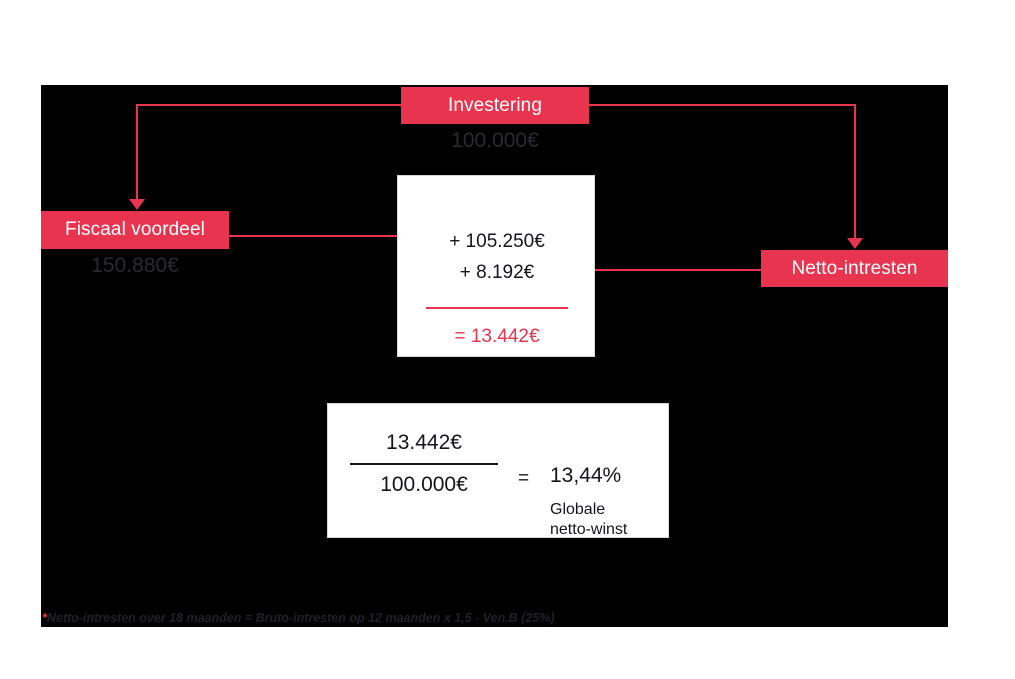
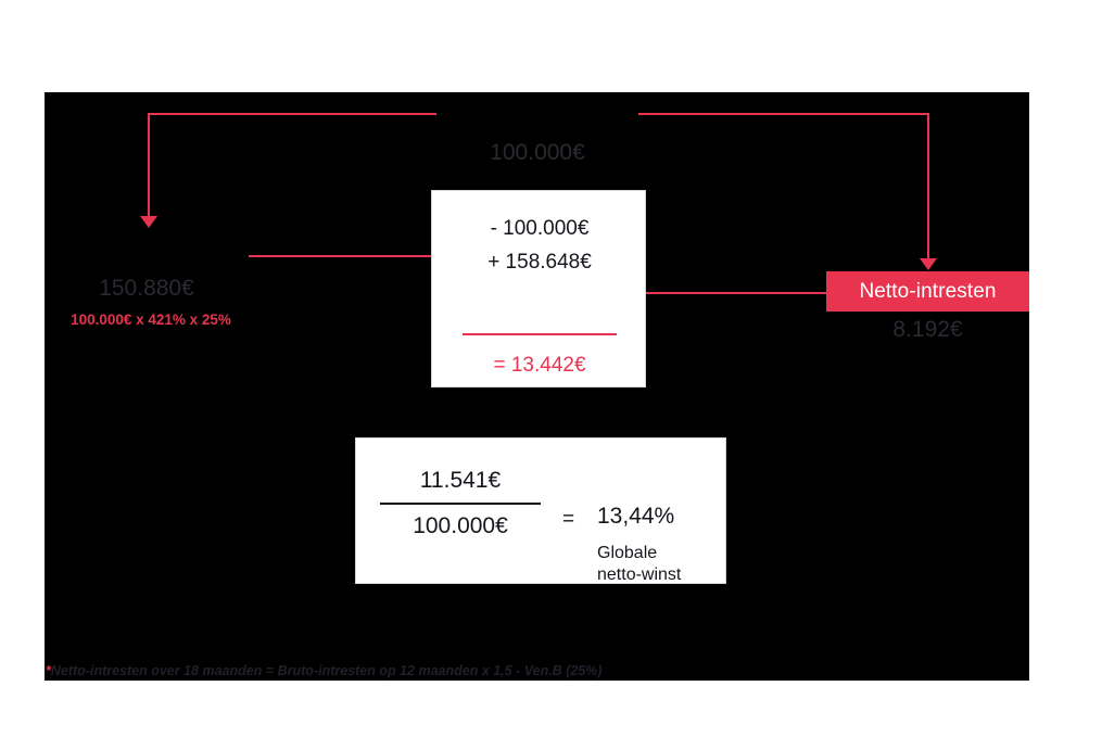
- Investering
  100.000€
- Fiscaal voordeel
  150.880€
+ 100.000€ x 421% x 25%
  Netto-intresten
+ 8.192€
+ - 100.000€
- + 105.250€
+ + 158.648€
- + 8.192€
  = 13.442€
- 13.442€
+ 11.541€
  100.000€
  =
  13,44%
  Globale
  netto-winst
  *Netto-intresten over 18 maanden = Bruto-intresten op 12 maanden x 1,5 - Ven.B (25%)
